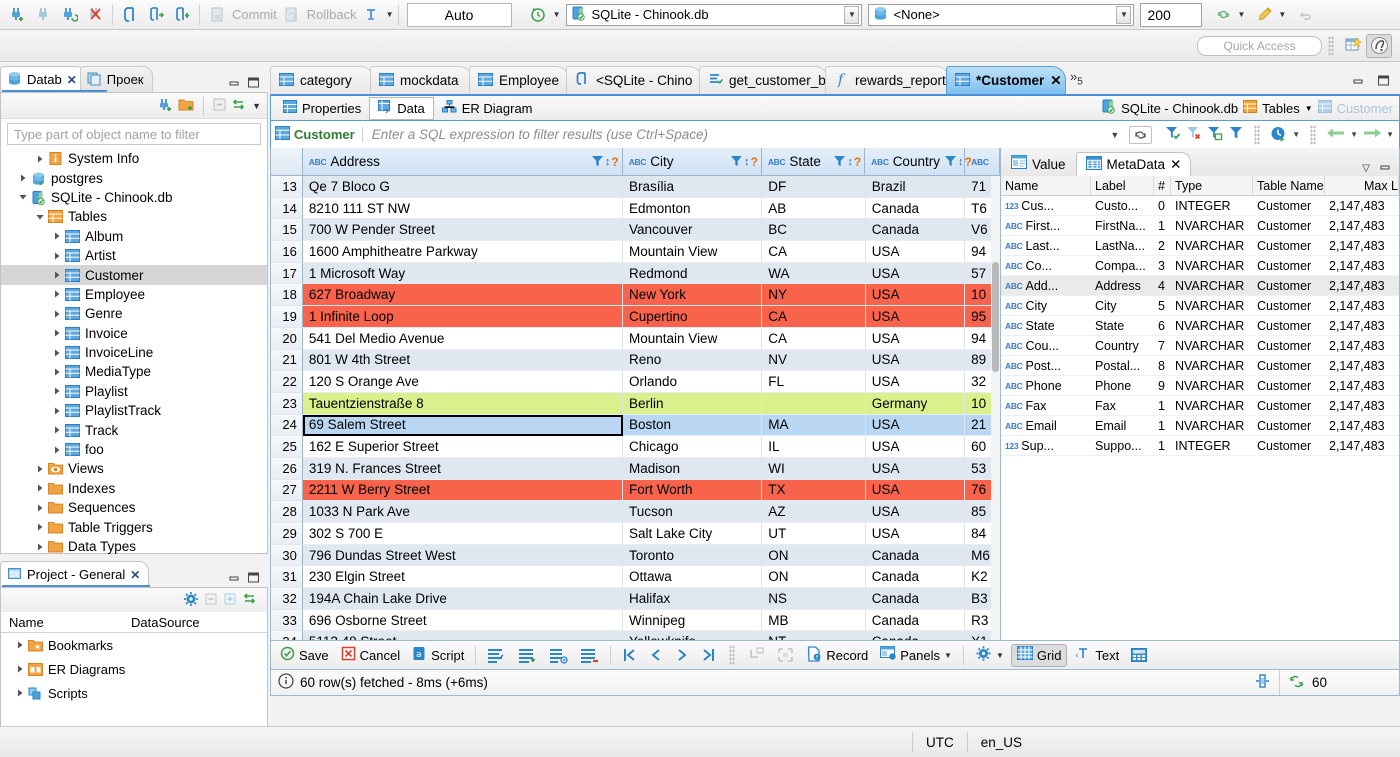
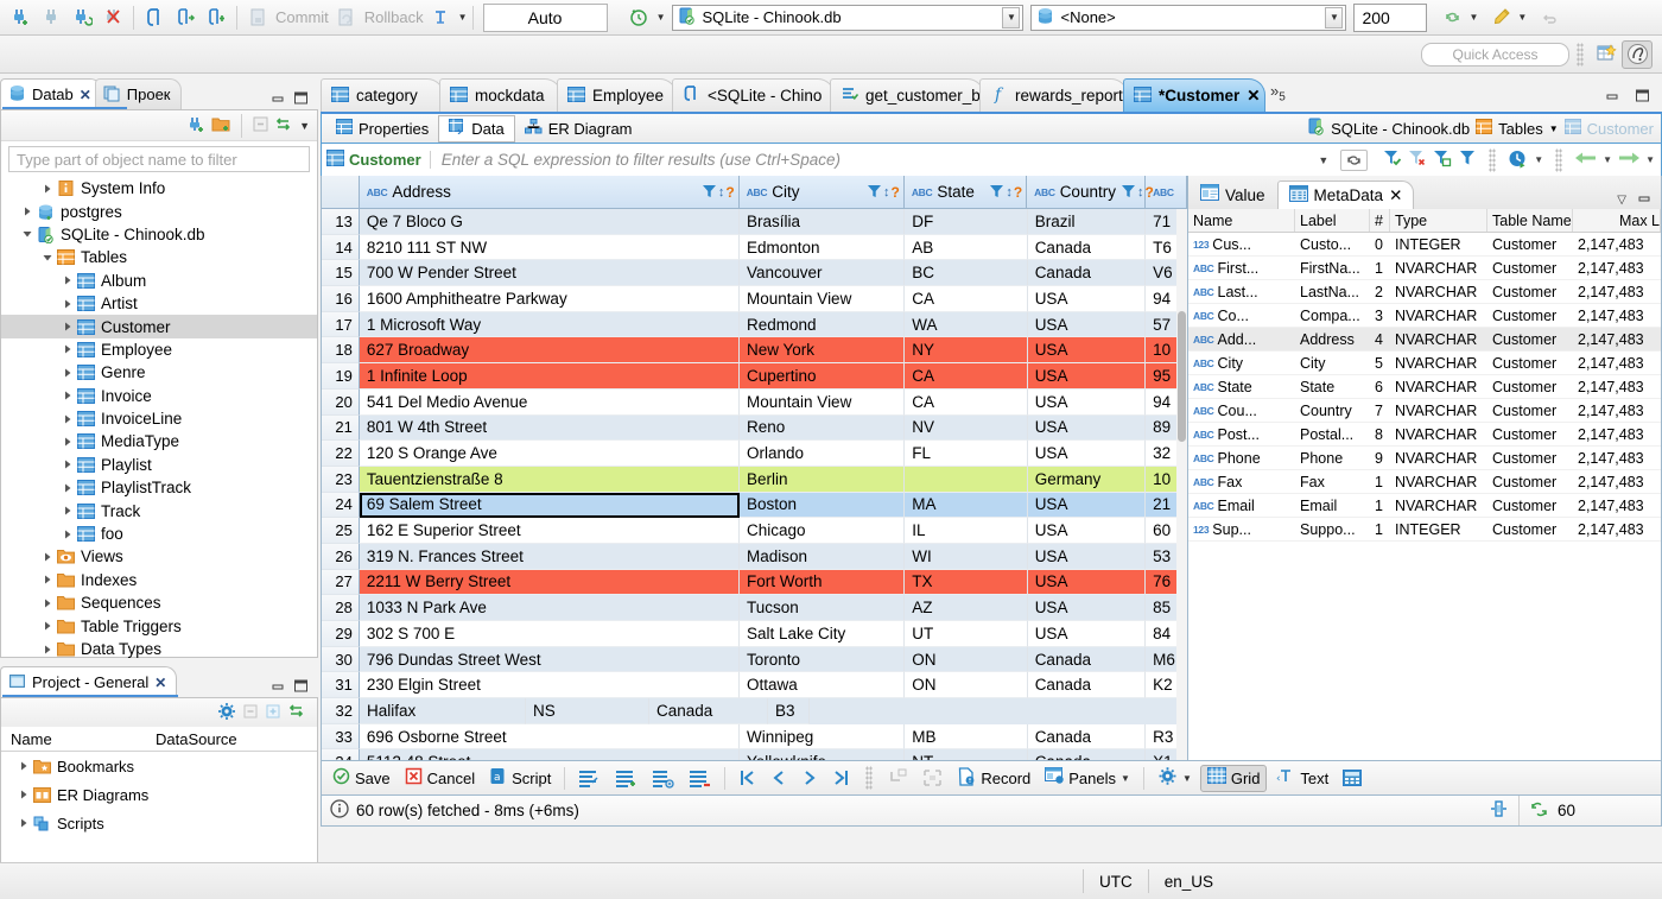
  Commit
  Rollback
  ▼
  Auto
  ▼
  SQLite - Chinook.db
  ▼
  <None>
  ▼
  200
  ▼
  ▼
  Quick Access
  Datab
  ✕
  Проек
  ▼
  Type part of object name to filter
  System Info
  postgres
  SQLite - Chinook.db
  Tables
  Album
  Artist
  Customer
  Employee
  Genre
  Invoice
  InvoiceLine
  MediaType
  Playlist
  PlaylistTrack
  Track
  foo
  Views
  Indexes
  Sequences
  Table Triggers
  Data Types
  Project - General
  ✕
  Name
  DataSource
  Bookmarks
  ER Diagrams
  Scripts
  category
  mockdata
  Employee
  <SQLite - Chino
  get_customer_b
  f
  rewards_report
  *Customer
  ✕
  »5
  Properties
  Data
  ER Diagram
  SQLite - Chinook.db
  Tables
  ▼
  Customer
  Customer
  Enter a SQL expression to filter results (use Ctrl+Space)
  ▼
  ▼
  ▼
  ▼
  ABC
  Address
  ↕
  ?
  ABC
  City
  ↕
  ?
  ABC
  State
  ↕
  ?
  ABC
  Country
  ↕
  ?
  ABC
  13
  Qe 7 Bloco G
  Brasília
  DF
  Brazil
  71
  14
  8210 111 ST NW
  Edmonton
  AB
  Canada
  T6
  15
  700 W Pender Street
  Vancouver
  BC
  Canada
  V6
  16
  1600 Amphitheatre Parkway
  Mountain View
  CA
  USA
  94
  17
  1 Microsoft Way
  Redmond
  WA
  USA
  57
  18
  627 Broadway
  New York
  NY
  USA
  10
  19
  1 Infinite Loop
  Cupertino
  CA
  USA
  95
  20
  541 Del Medio Avenue
  Mountain View
  CA
  USA
  94
  21
  801 W 4th Street
  Reno
  NV
  USA
  89
  22
  120 S Orange Ave
  Orlando
  FL
  USA
  32
  23
  Tauentzienstraße 8
  Berlin
  Germany
  10
  24
  69 Salem Street
  Boston
  MA
  USA
  21
  25
  162 E Superior Street
  Chicago
  IL
  USA
  60
  26
  319 N. Frances Street
  Madison
  WI
  USA
  53
  27
  2211 W Berry Street
  Fort Worth
  TX
  USA
  76
  28
  1033 N Park Ave
  Tucson
  AZ
  USA
  85
  29
  302 S 700 E
  Salt Lake City
  UT
  USA
  84
  30
  796 Dundas Street West
  Toronto
  ON
  Canada
  M6
  31
  230 Elgin Street
  Ottawa
  ON
  Canada
  K2
  32
- 194A Chain Lake Drive
  Halifax
  NS
  Canada
  B3
  33
  696 Osborne Street
  Winnipeg
  MB
  Canada
  R3
  Value
  MetaData
  ✕
  ▽
  Name
  Label
  #
  Type
  Table Name
  Max L
  123
  Cus...
  Custo...
  0
  INTEGER
  Customer
  2,147,483
  ABC
  First...
  FirstNa...
  1
  NVARCHAR
  Customer
  2,147,483
  ABC
  Last...
  LastNa...
  2
  NVARCHAR
  Customer
  2,147,483
  ABC
  Co...
  Compa...
  3
  NVARCHAR
  Customer
  2,147,483
  ABC
  Add...
  Address
  4
  NVARCHAR
  Customer
  2,147,483
  ABC
  City
  City
  5
  NVARCHAR
  Customer
  2,147,483
  ABC
  State
  State
  6
  NVARCHAR
  Customer
  2,147,483
  ABC
  Cou...
  Country
  7
  NVARCHAR
  Customer
  2,147,483
  ABC
  Post...
  Postal...
  8
  NVARCHAR
  Customer
  2,147,483
  ABC
  Phone
  Phone
  9
  NVARCHAR
  Customer
  2,147,483
  ABC
  Fax
  Fax
  1
  NVARCHAR
  Customer
  2,147,483
  ABC
  Email
  Email
  1
  NVARCHAR
  Customer
  2,147,483
  123
  Sup...
  Suppo...
  1
  INTEGER
  Customer
  2,147,483
  Save
  Cancel
  a
  Script
  Record
  Panels
  ▼
  ▼
  Grid
  ‹
  Text
  60 row(s) fetched - 8ms (+6ms)
  60
  UTC
  en_US
